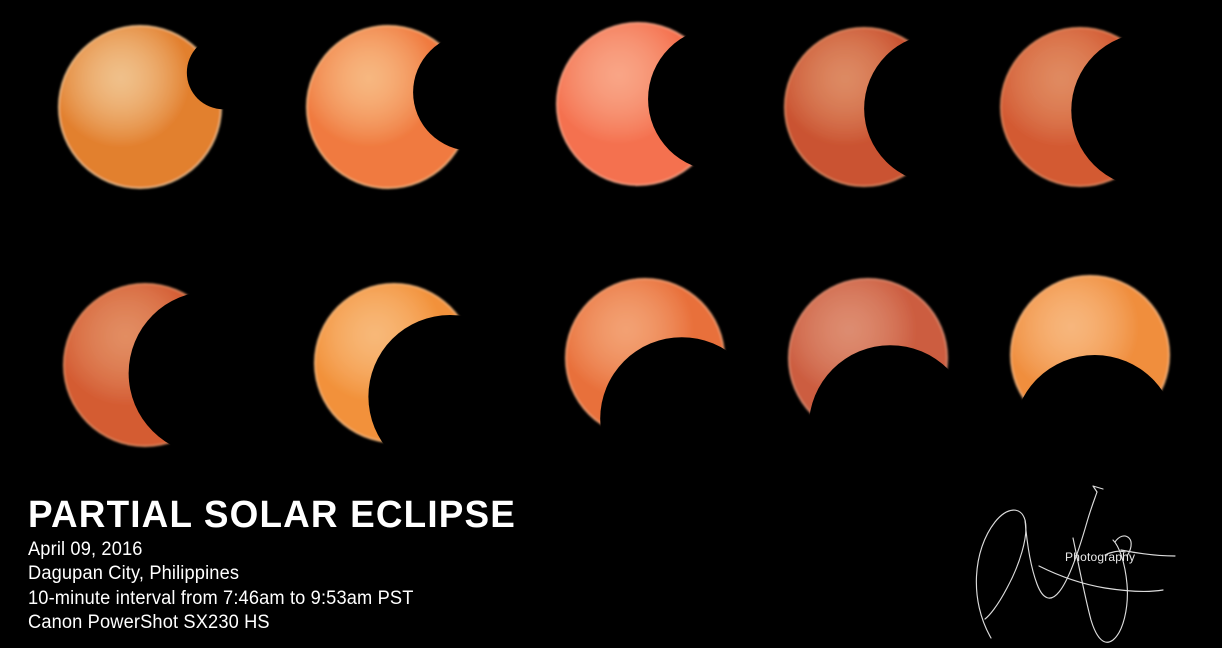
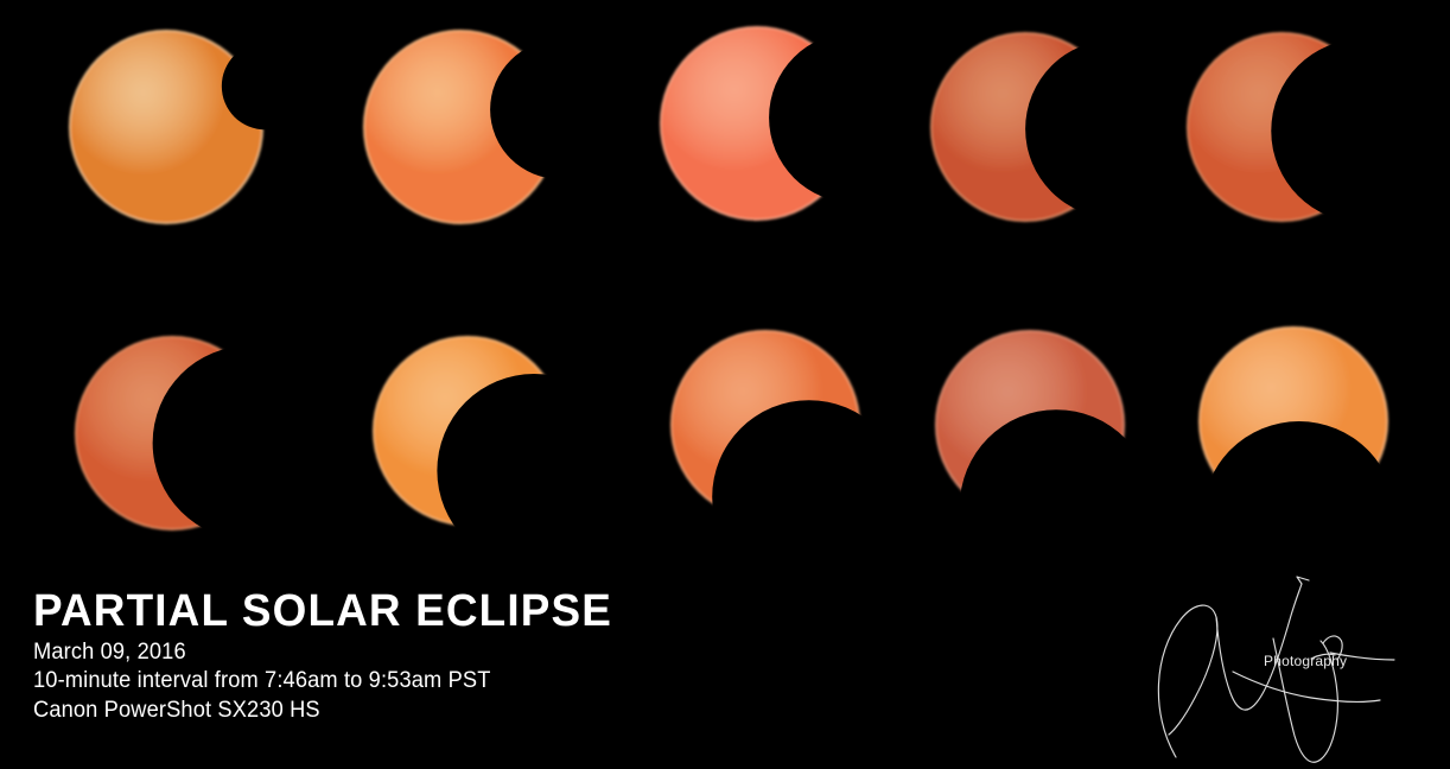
  PARTIAL SOLAR ECLIPSE
- April 09, 2016
+ March 09, 2016
- Dagupan City, Philippines
  10-minute interval from 7:46am to 9:53am PST
  Canon PowerShot SX230 HS
  Photography
